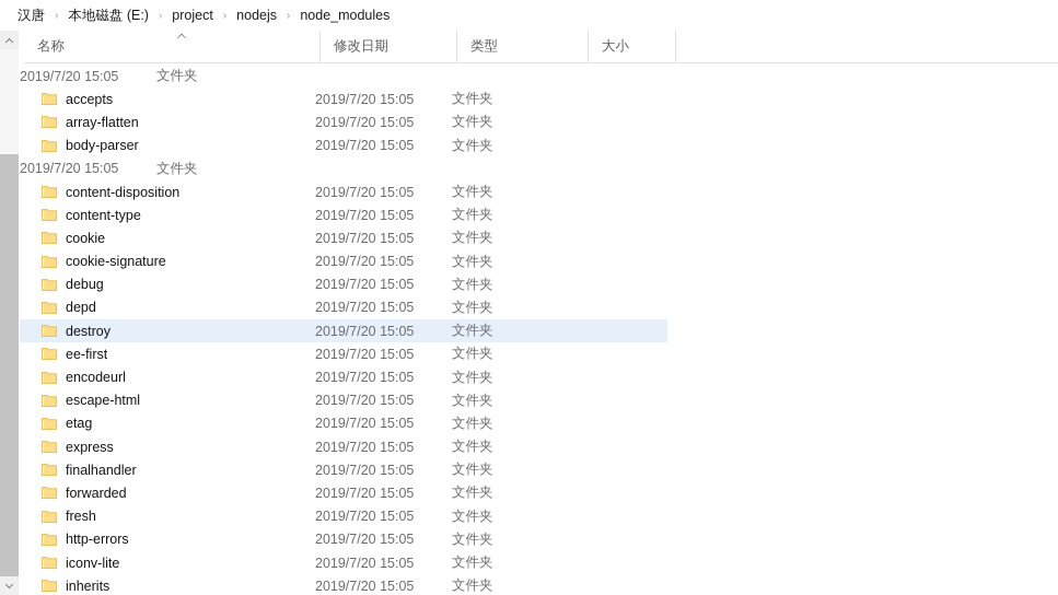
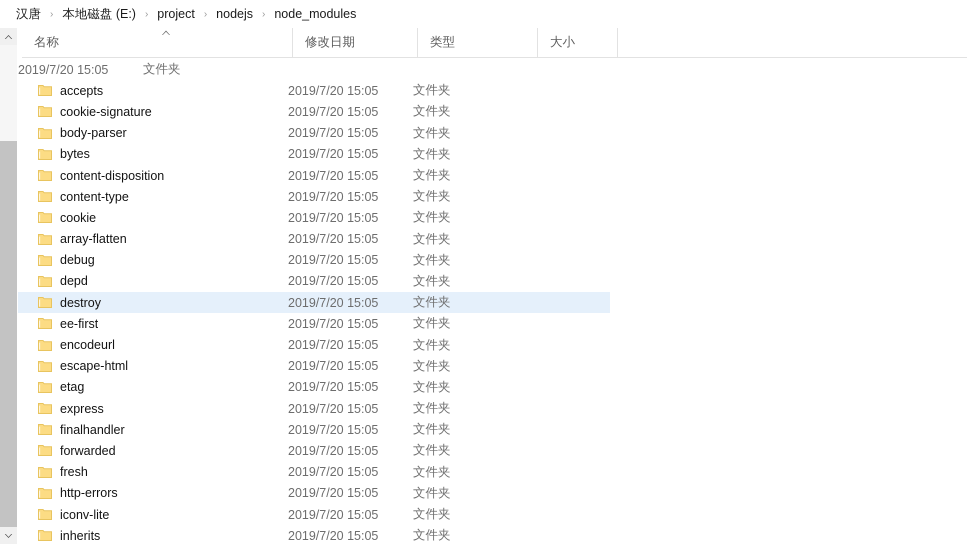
  汉唐
  ›
  本地磁盘 (E:)
  ›
  project
  ›
  nodejs
  ›
  node_modules
  名称
  修改日期
  类型
  大小
  2019/7/20 15:05
  文件夹
  accepts
  2019/7/20 15:05
  文件夹
- array-flatten
+ cookie-signature
  2019/7/20 15:05
  文件夹
  body-parser
  2019/7/20 15:05
  文件夹
+ bytes
  2019/7/20 15:05
  文件夹
  content-disposition
  2019/7/20 15:05
  文件夹
  content-type
  2019/7/20 15:05
  文件夹
  cookie
  2019/7/20 15:05
  文件夹
- cookie-signature
+ array-flatten
  2019/7/20 15:05
  文件夹
  debug
  2019/7/20 15:05
  文件夹
  depd
  2019/7/20 15:05
  文件夹
  destroy
  2019/7/20 15:05
  文件夹
  ee-first
  2019/7/20 15:05
  文件夹
  encodeurl
  2019/7/20 15:05
  文件夹
  escape-html
  2019/7/20 15:05
  文件夹
  etag
  2019/7/20 15:05
  文件夹
  express
  2019/7/20 15:05
  文件夹
  finalhandler
  2019/7/20 15:05
  文件夹
  forwarded
  2019/7/20 15:05
  文件夹
  fresh
  2019/7/20 15:05
  文件夹
  http-errors
  2019/7/20 15:05
  文件夹
  iconv-lite
  2019/7/20 15:05
  文件夹
  inherits
  2019/7/20 15:05
  文件夹
